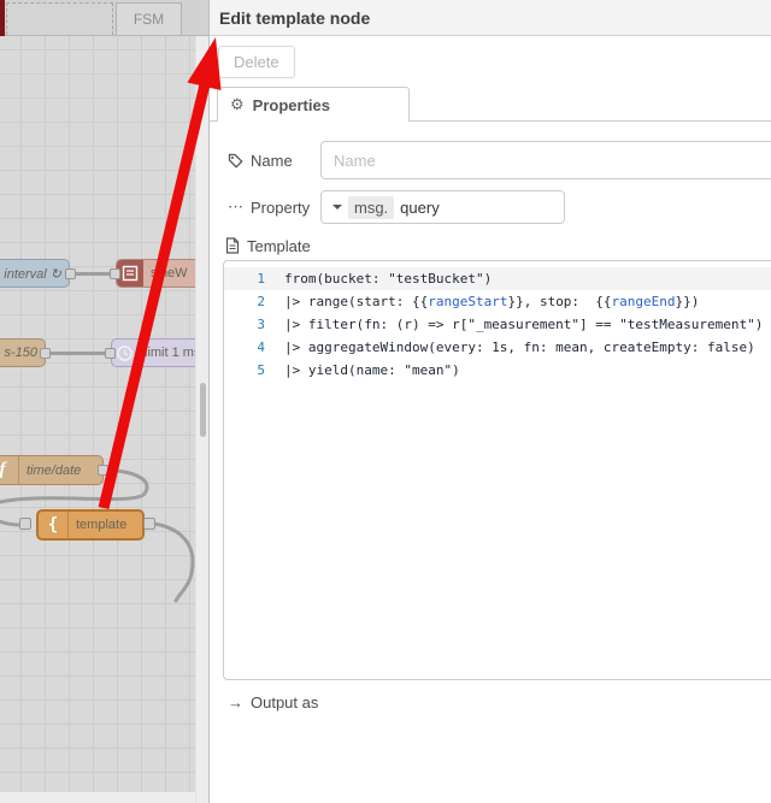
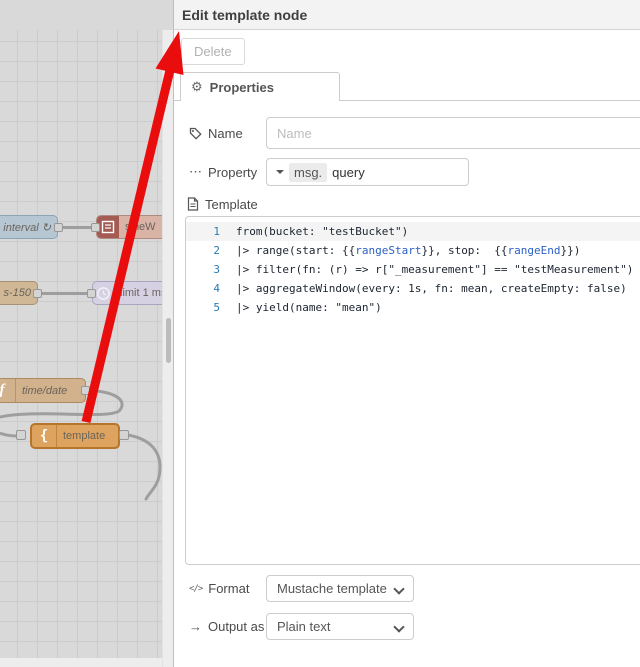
- FSM
  interval ↻
  s-150
  imit 1 m
  f
  time/date
  {
  template
  Edit template node
  Delete
  ⚙
  Properties
  Name
  Name
  ⋯
  Property
  msg.
  query
  Template
  1
  from(bucket: "testBucket")
  2
  |> range(start: {{rangeStart}}, stop: {{rangeEnd}})
  3
  |> filter(fn: (r) => r["_measurement"] == "testMeasurement")
  4
  |> aggregateWindow(every: 1s, fn: mean, createEmpty: false)
  5
  |> yield(name: "mean")
+ </>
+ Format
+ Mustache template
  →
  Output as
+ Plain text
